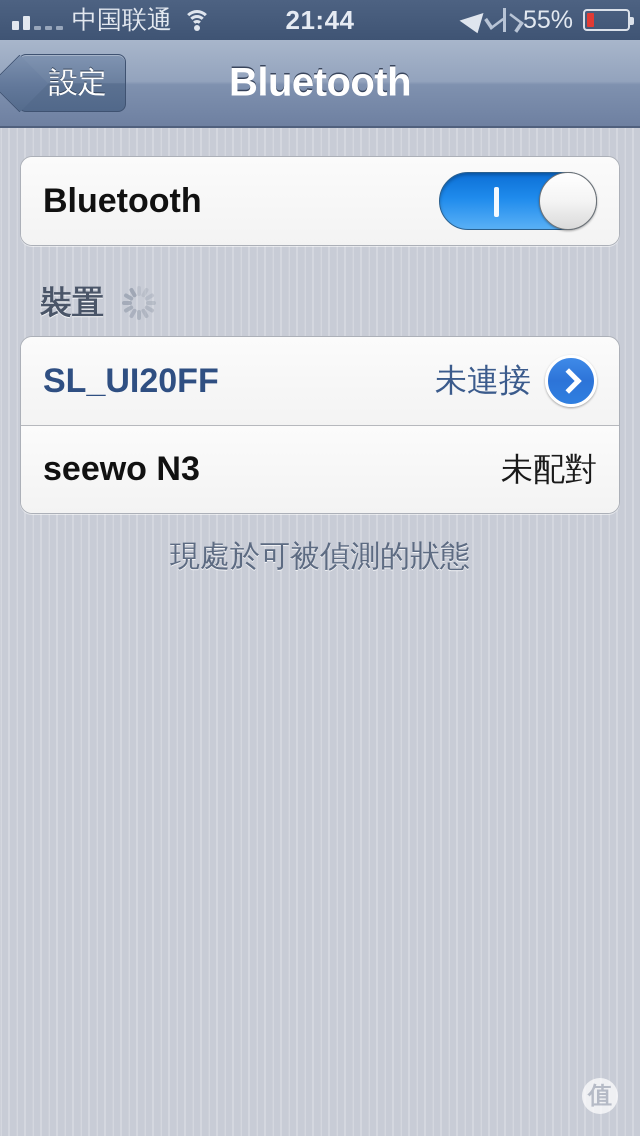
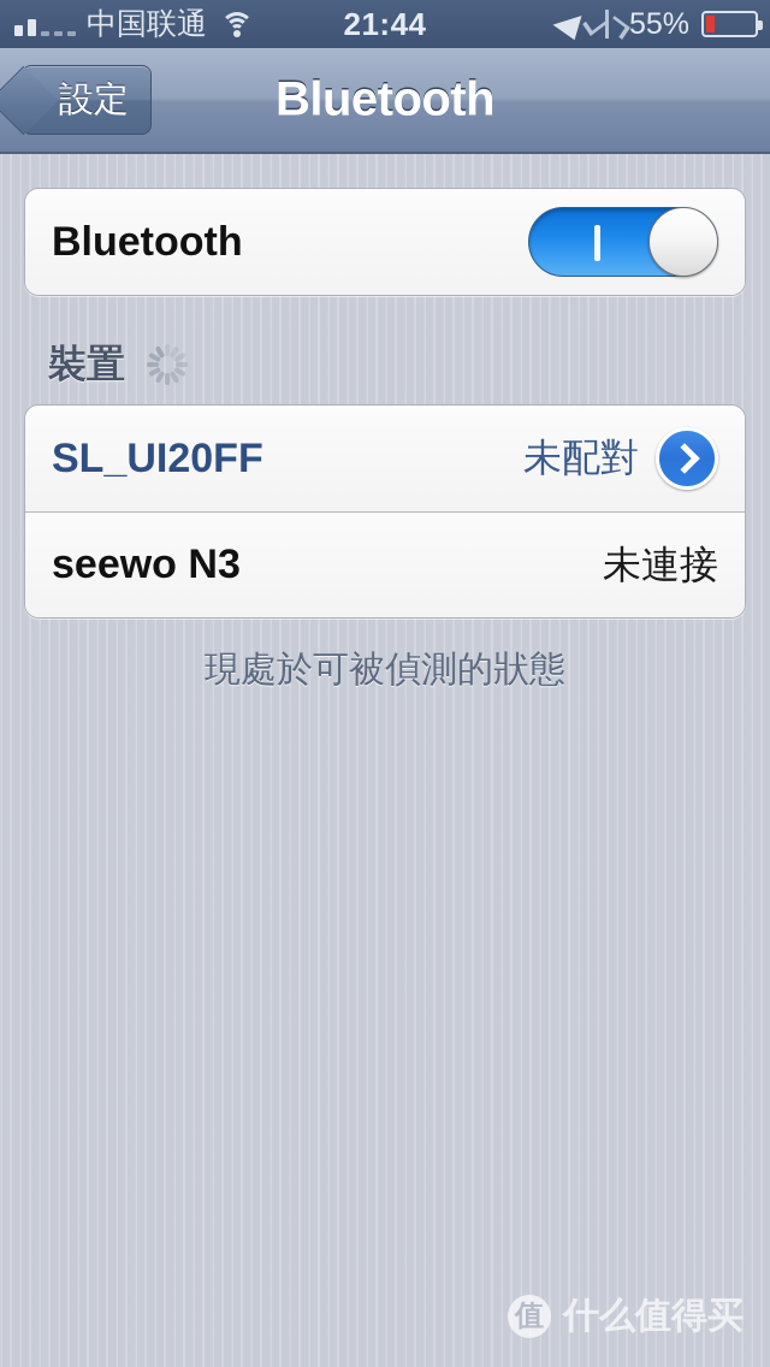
  中国联通
  21:44
  55%
  設定
  Bluetooth
  Bluetooth
  裝置
  SL_UI20FF
- 未連接
+ 未配對
  seewo N3
- 未配對
+ 未連接
  現處於可被偵測的狀態
  值
+ 什么值得买
